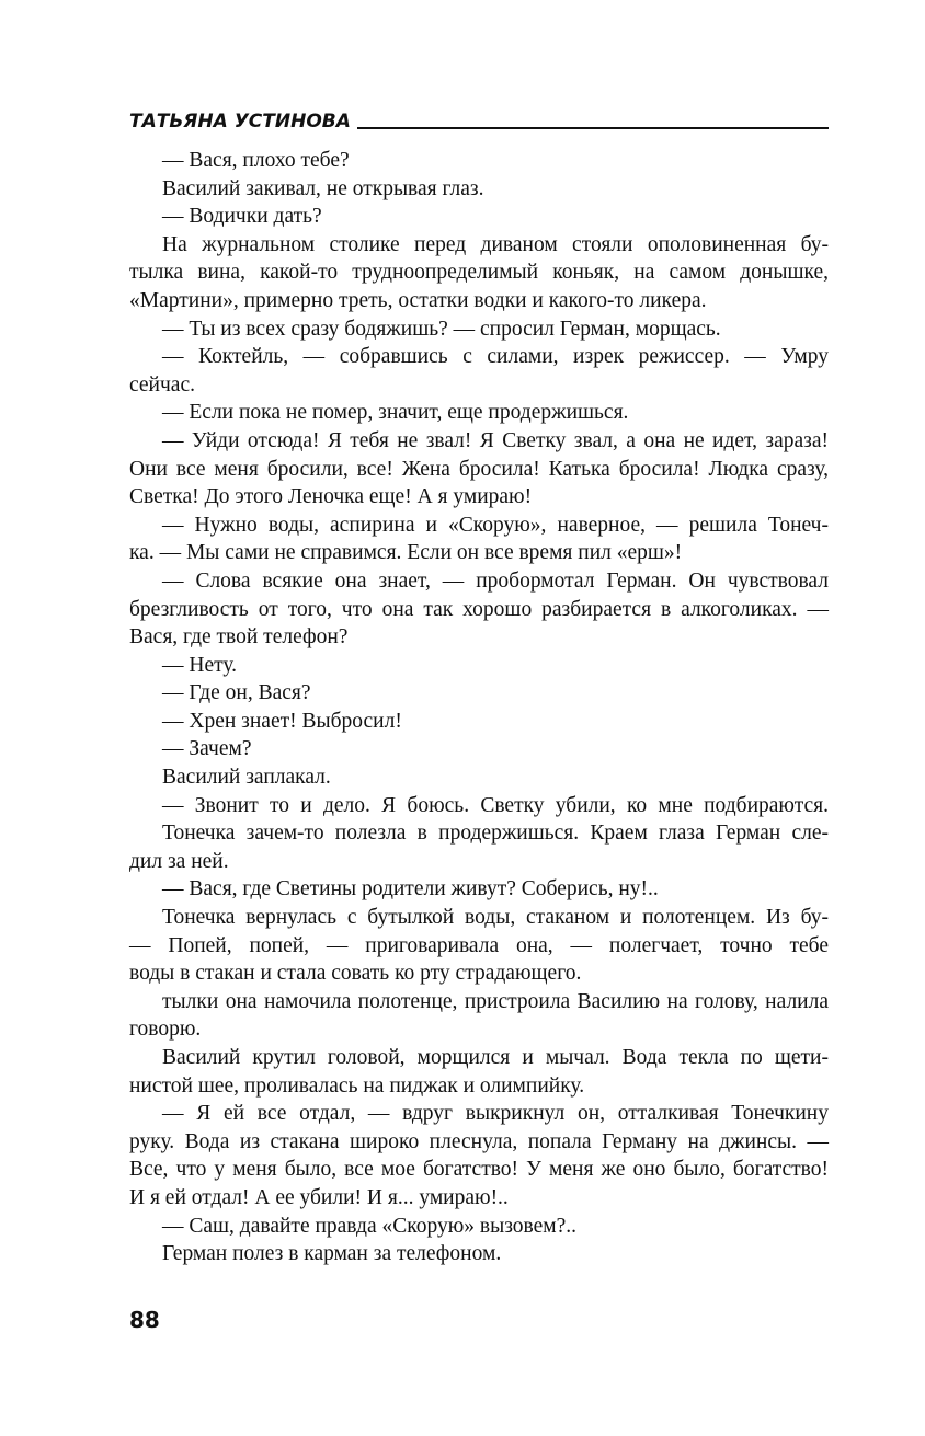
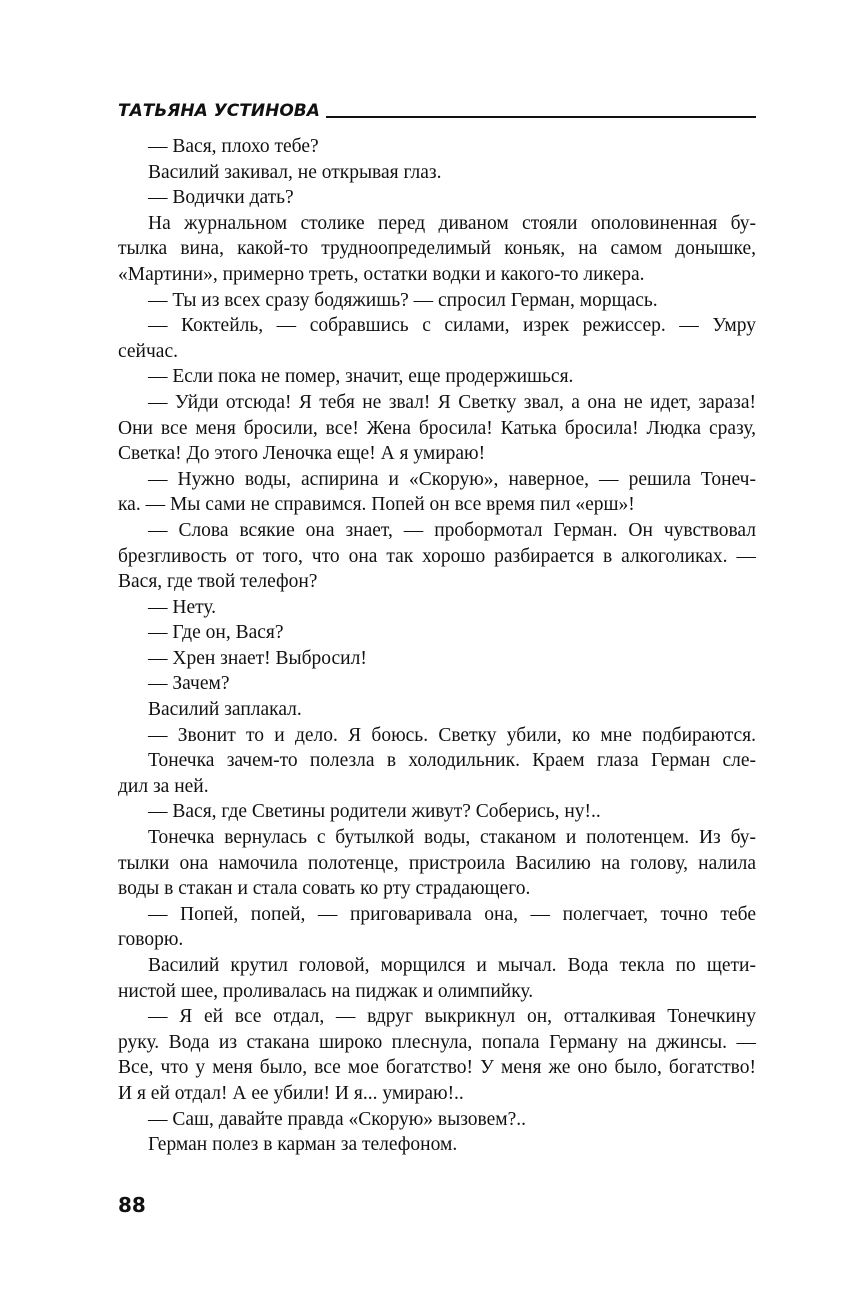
  ТАТЬЯНА УСТИНОВА
  — Вася, плохо тебе?
  Василий закивал, не открывая глаз.
  — Водички дать?
  На журнальном столике перед диваном стояли ополовиненная бу-
  тылка вина, какой-то трудноопределимый коньяк, на самом донышке,
  «Мартини», примерно треть, остатки водки и какого-то ликера.
  — Ты из всех сразу бодяжишь? — спросил Герман, морщась.
  — Коктейль, — собравшись с силами, изрек режиссер. — Умру
  сейчас.
  — Если пока не помер, значит, еще продержишься.
  — Уйди отсюда! Я тебя не звал! Я Светку звал, а она не идет, зараза!
  Они все меня бросили, все! Жена бросила! Катька бросила! Людка сразу,
  Светка! До этого Леночка еще! А я умираю!
  — Нужно воды, аспирина и «Скорую», наверное, — решила Тонеч-
- ка. — Мы сами не справимся. Если он все время пил «ерш»!
+ ка. — Мы сами не справимся. Попей он все время пил «ерш»!
  — Слова всякие она знает, — пробормотал Герман. Он чувствовал
  брезгливость от того, что она так хорошо разбирается в алкоголиках. —
  Вася, где твой телефон?
  — Нету.
  — Где он, Вася?
  — Хрен знает! Выбросил!
  — Зачем?
  Василий заплакал.
  — Звонит то и дело. Я боюсь. Светку убили, ко мне подбираются.
- Тонечка зачем-то полезла в продержишься. Краем глаза Герман сле-
+ Тонечка зачем-то полезла в холодильник. Краем глаза Герман сле-
  дил за ней.
  — Вася, где Светины родители живут? Соберись, ну!..
  Тонечка вернулась с бутылкой воды, стаканом и полотенцем. Из бу-
- — Попей, попей, — приговаривала она, — полегчает, точно тебе
+ тылки она намочила полотенце, пристроила Василию на голову, налила
  воды в стакан и стала совать ко рту страдающего.
- тылки она намочила полотенце, пристроила Василию на голову, налила
+ — Попей, попей, — приговаривала она, — полегчает, точно тебе
  говорю.
  Василий крутил головой, морщился и мычал. Вода текла по щети-
  нистой шее, проливалась на пиджак и олимпийку.
  — Я ей все отдал, — вдруг выкрикнул он, отталкивая Тонечкину
  руку. Вода из стакана широко плеснула, попала Герману на джинсы. —
  Все, что у меня было, все мое богатство! У меня же оно было, богатство!
  И я ей отдал! А ее убили! И я... умираю!..
  — Саш, давайте правда «Скорую» вызовем?..
  Герман полез в карман за телефоном.
  88
